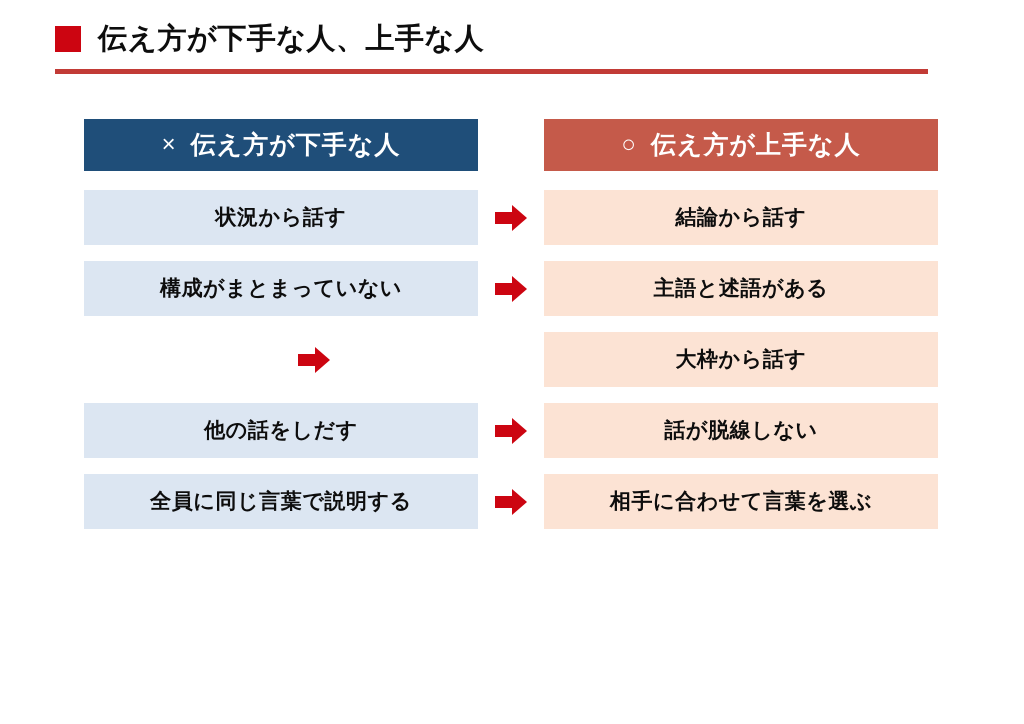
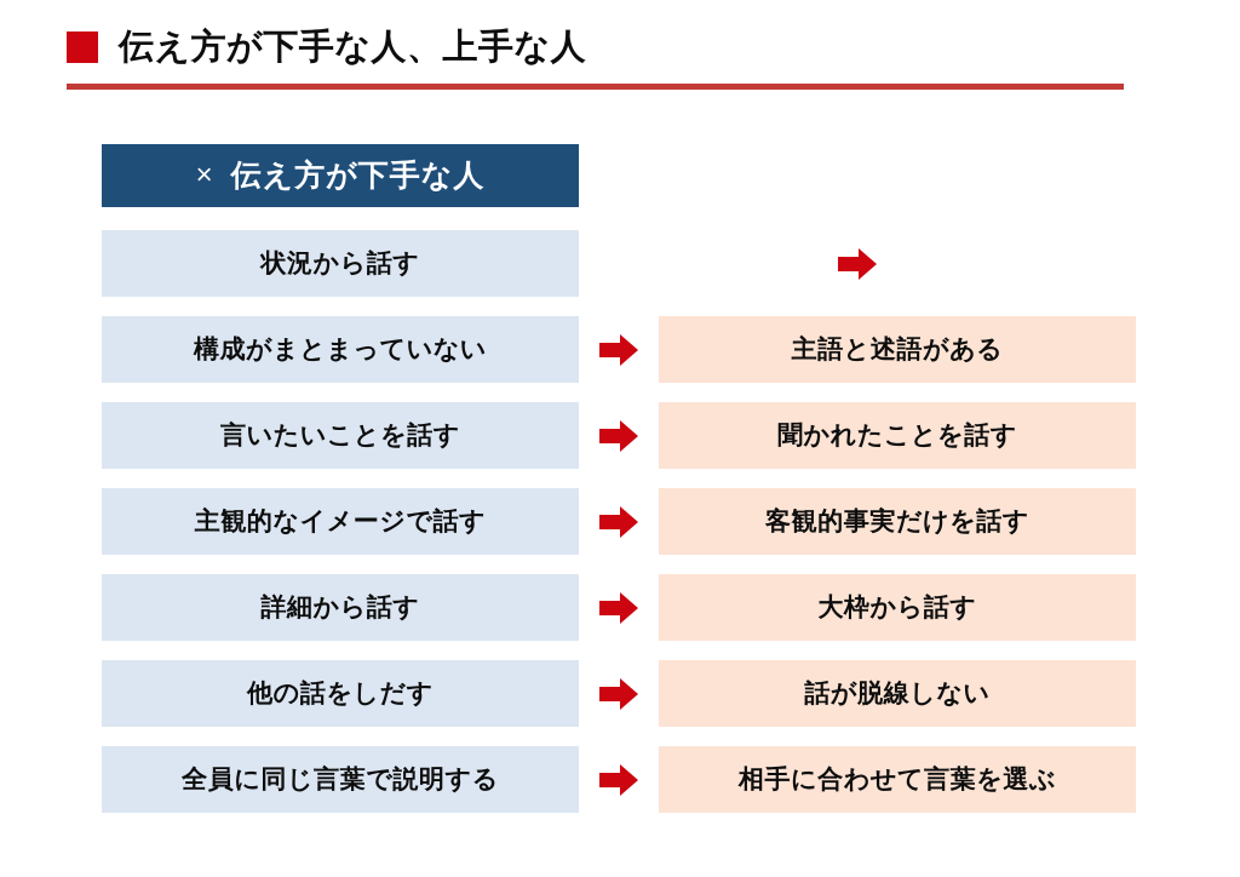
  伝え方が下手な人、上手な人
  ×
  伝え方が下手な人
- ○
- 伝え方が上手な人
  状況から話す
- 結論から話す
  構成がまとまっていない
  主語と述語がある
+ 言いたいことを話す
+ 聞かれたことを話す
+ 主観的なイメージで話す
+ 客観的事実だけを話す
+ 詳細から話す
  大枠から話す
  他の話をしだす
  話が脱線しない
  全員に同じ言葉で説明する
  相手に合わせて言葉を選ぶ
